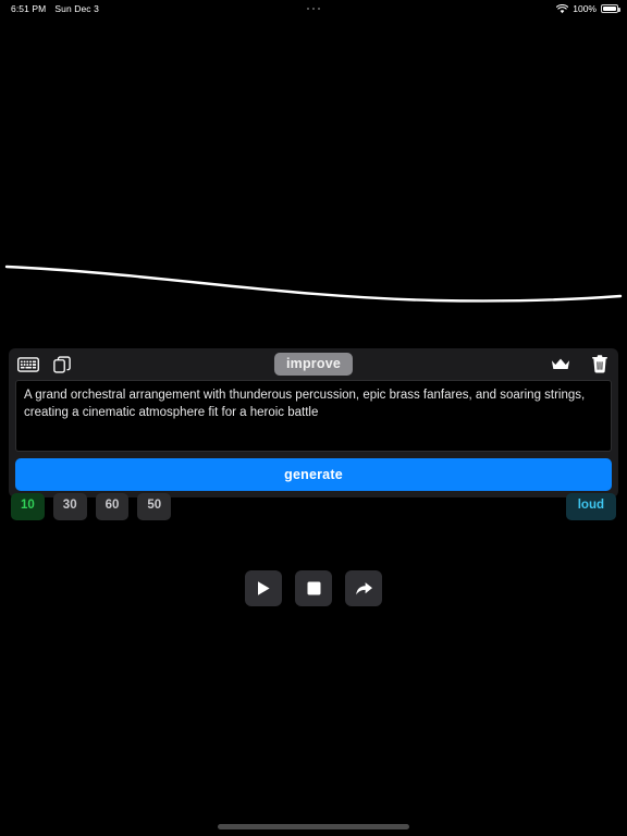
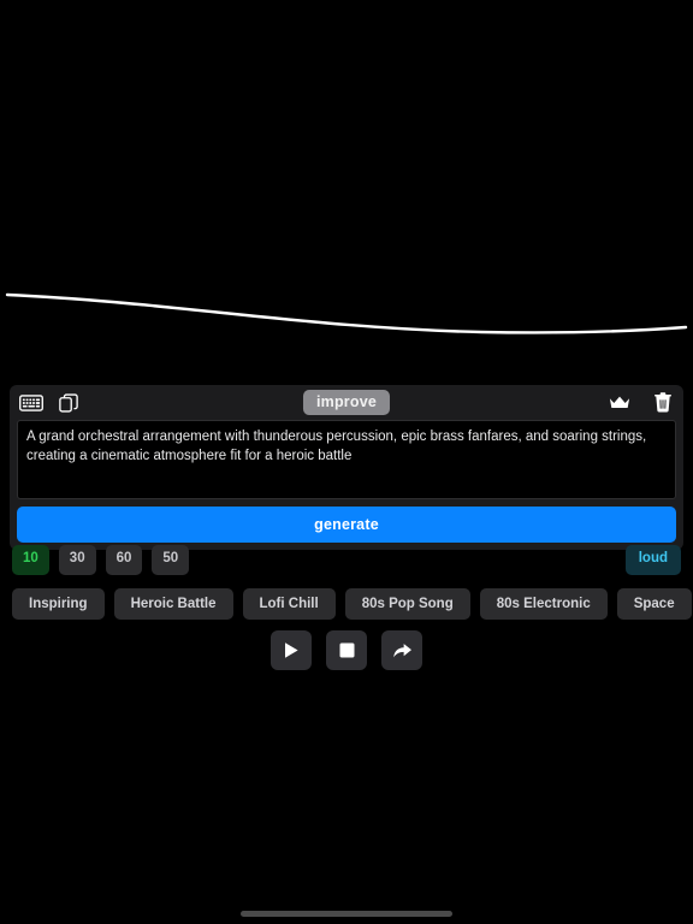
- 6:51 PM
- Sun Dec 3
- 100%
  improve
  A grand orchestral arrangement with thunderous percussion, epic brass fanfares, and soaring strings, creating a cinematic atmosphere fit for a heroic battle
  generate
  10
  30
  60
  50
  loud
+ Inspiring
+ Heroic Battle
+ Lofi Chill
+ 80s Pop Song
+ 80s Electronic
+ Space
